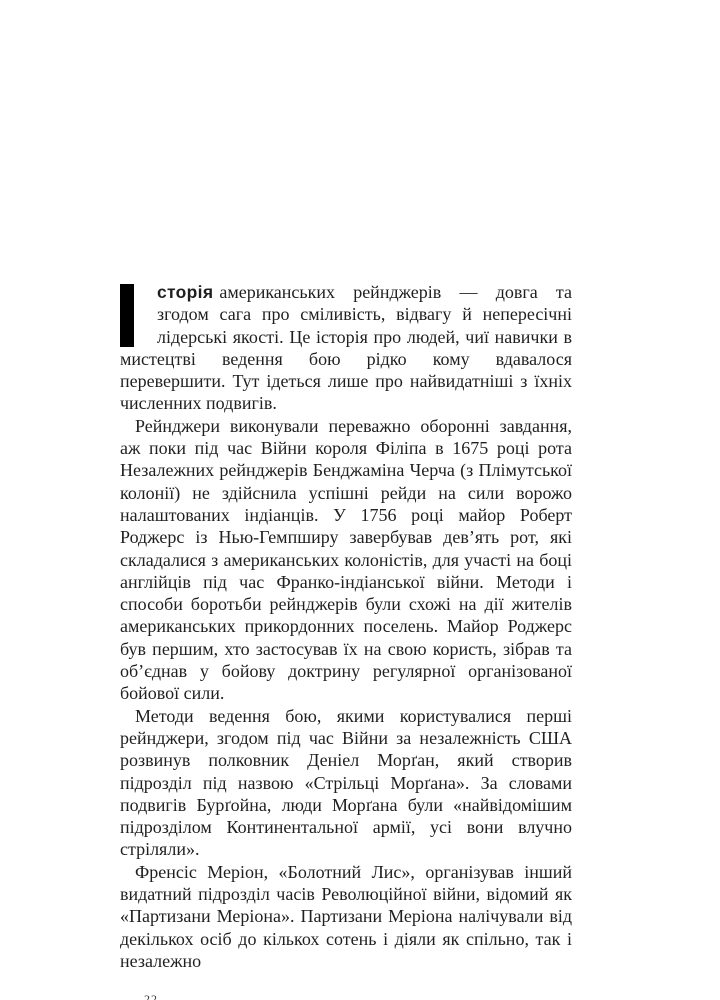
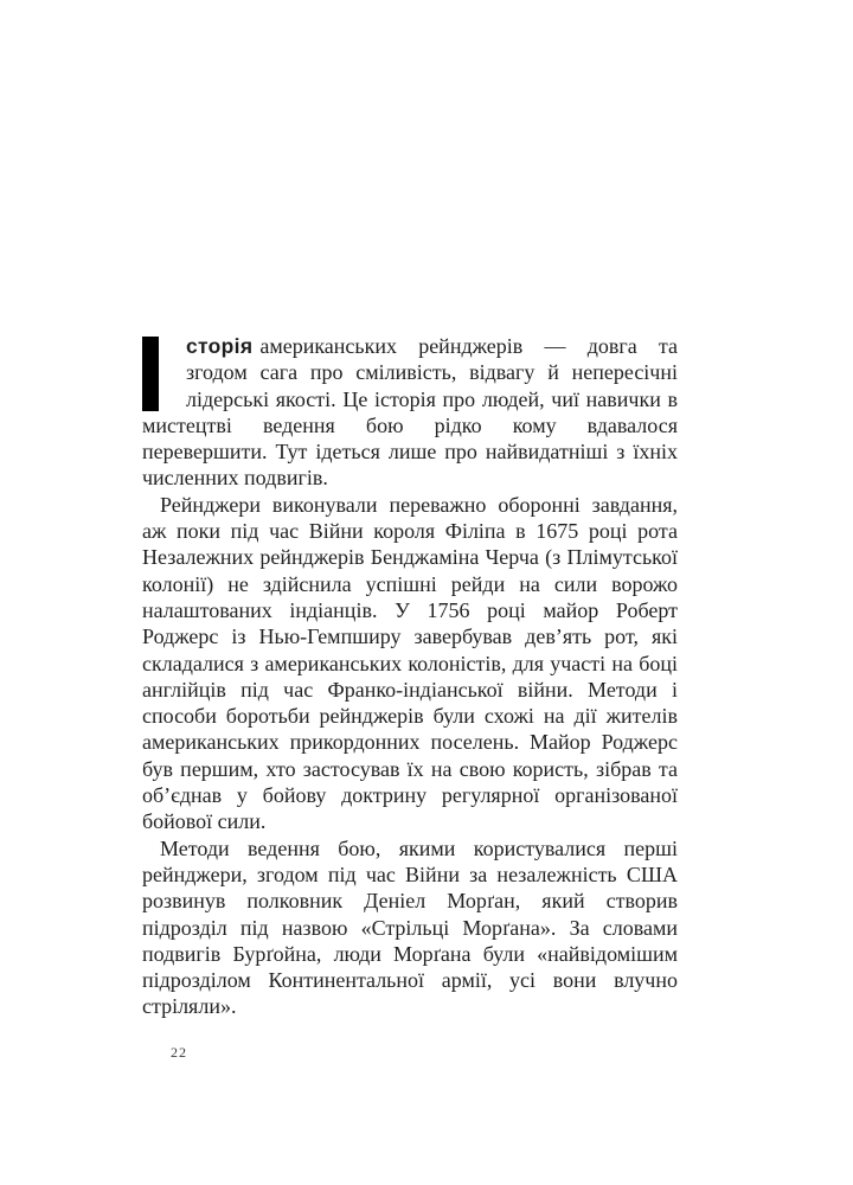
  сторія американських рейнджерів — довга та згодом сага про сміливість, відвагу й непересічні лідерські якості. Це історія про людей, чиї навички в мистецтві ведення бою рідко кому вдавалося перевершити. Тут ідеться лише про найвидатніші з їхніх численних подвигів.
  Рейнджери виконували переважно оборонні завдання, аж поки під час Війни короля Філіпа в 1675 році рота Незалежних рейнджерів Бенджаміна Черча (з Плімутської колонії) не здійснила успішні рейди на сили ворожо налаштованих індіанців. У 1756 році майор Роберт Роджерс із Нью-Гемпширу завербував дев’ять рот, які складалися з американських колоністів, для участі на боці англійців під час Франко-індіанської війни. Методи і способи боротьби рейнджерів були схожі на дії жителів американських прикордонних поселень. Майор Роджерс був першим, хто застосував їх на свою користь, зібрав та об’єднав у бойову доктрину регулярної організованої бойової сили.
  Методи ведення бою, якими користувалися перші рейнджери, згодом під час Війни за незалежність США розвинув полковник Деніел Морґан, який створив підрозділ під назвою «Стрільці Морґана». За словами подвигів Бурґойна, люди Морґана були «найвідомішим підрозділом Континентальної армії, усі вони влучно стріляли».
- Френсіс Меріон, «Болотний Лис», організував інший видатний підрозділ часів Революційної війни, відомий як «Партизани Меріона». Партизани Меріона налічували від декількох осіб до кількох сотень і діяли як спільно, так і незалежно
  22
